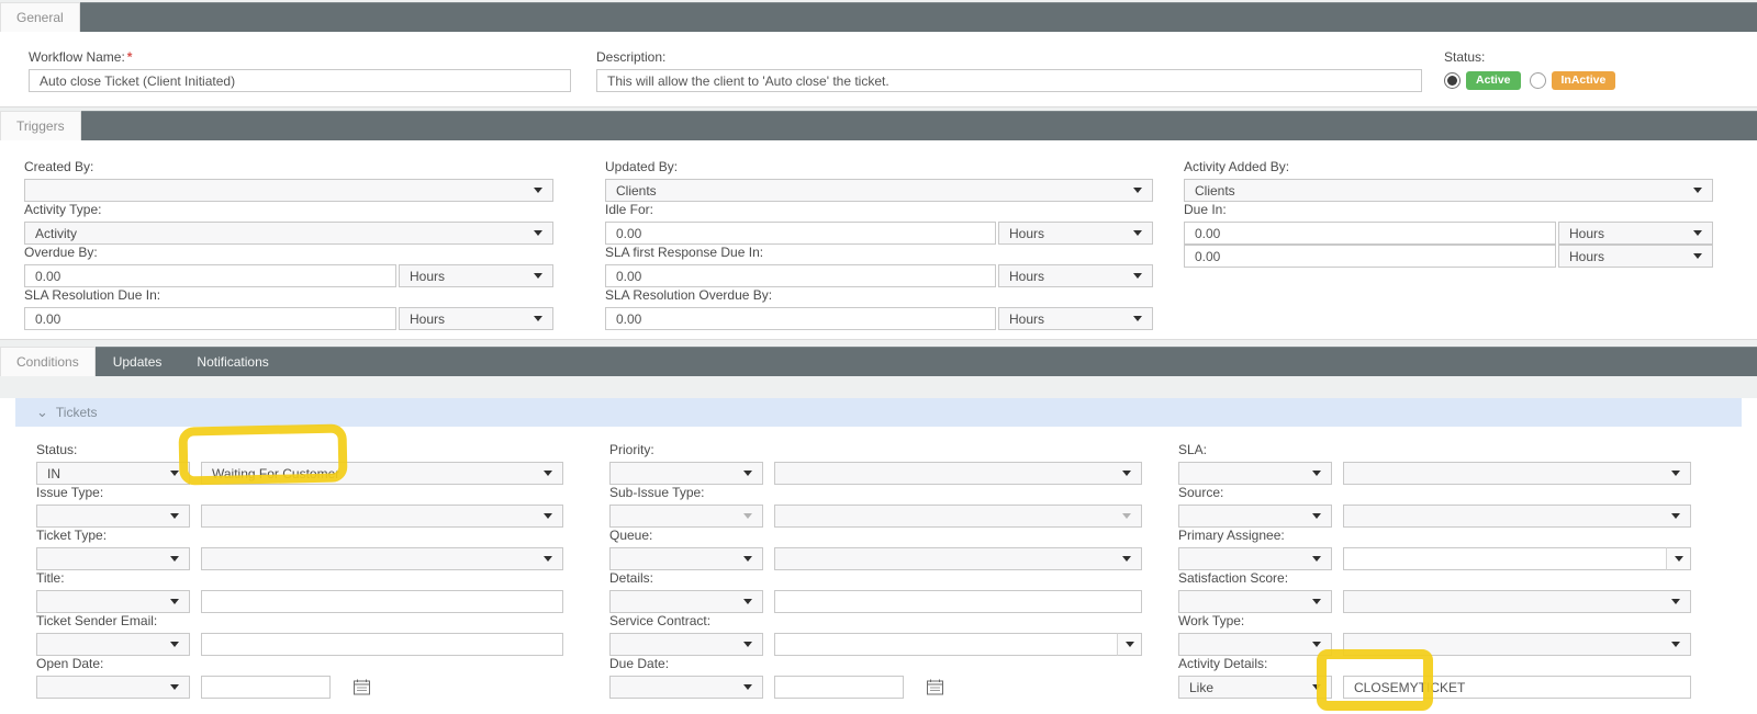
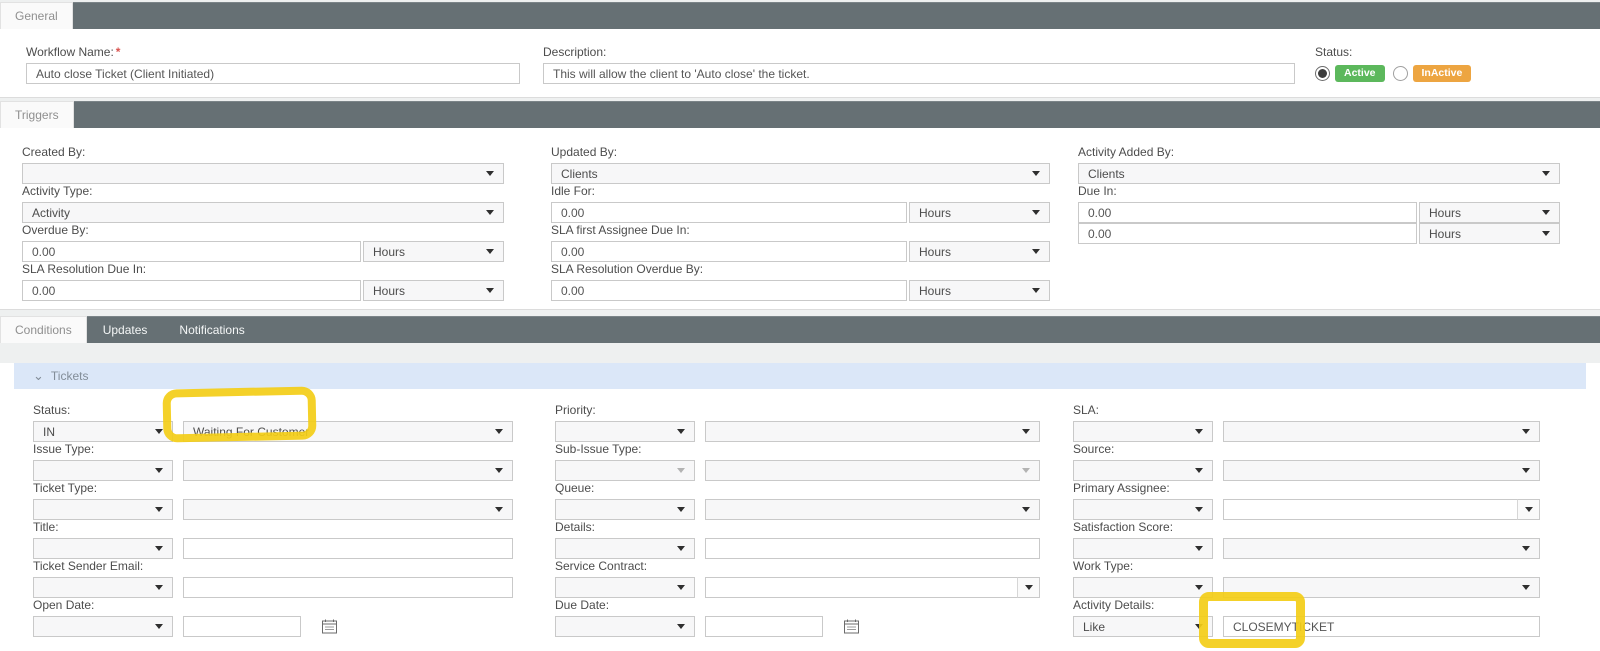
  General
  Workflow Name: *
  Auto close Ticket (Client Initiated)
  Description:
  This will allow the client to 'Auto close' the ticket.
  Status:
  Active
  InActive
  Triggers
  Created By:
  Updated By:
  Clients
  Activity Added By:
  Clients
  Activity Type:
  Activity
  Idle For:
  0.00
  Hours
  Due In:
  0.00
  Hours
  Overdue By:
  0.00
  Hours
- SLA first Response Due In:
+ SLA first Assignee Due In:
  0.00
  Hours
  0.00
  Hours
  SLA Resolution Due In:
  0.00
  Hours
  SLA Resolution Overdue By:
  0.00
  Hours
  Conditions
  Updates
  Notifications
  ⌄
  Tickets
  Status:
  IN
  Waiting For Customer
  Priority:
  SLA:
  Issue Type:
  Sub-Issue Type:
  Source:
  Ticket Type:
  Queue:
  Primary Assignee:
  Title:
  Details:
  Satisfaction Score:
  Ticket Sender Email:
  Service Contract:
  Work Type:
  Open Date:
  Due Date:
  Activity Details:
  Like
  CLOSEMYTICKET
